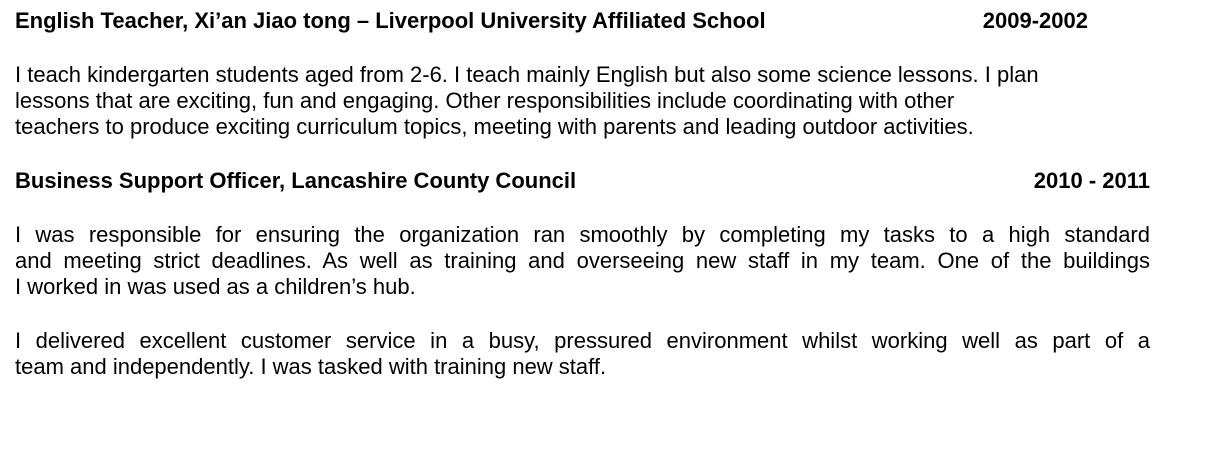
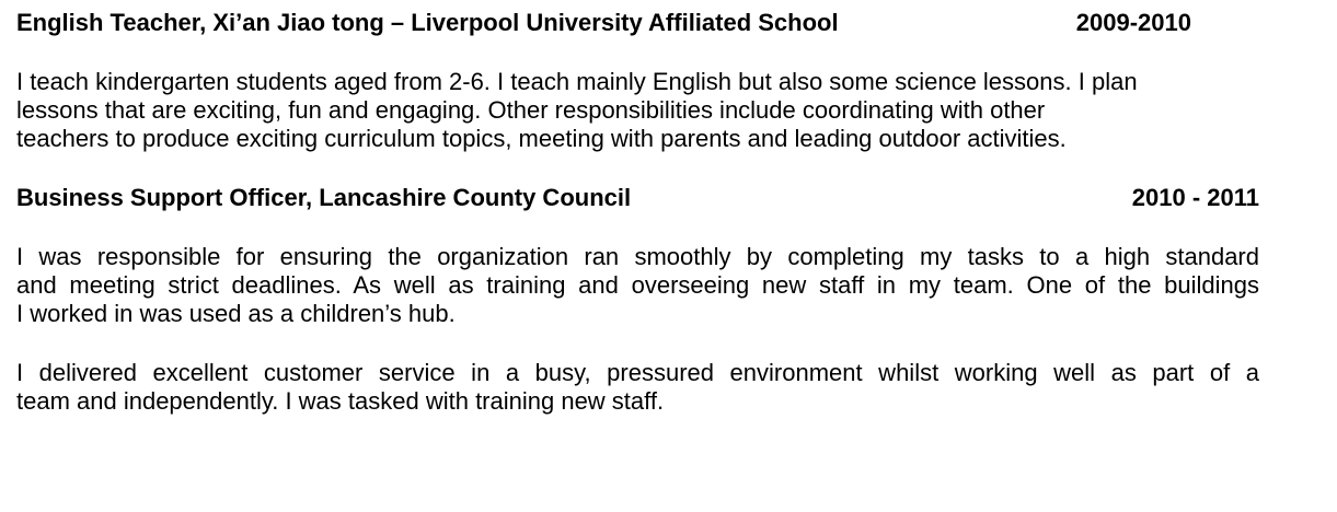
  English Teacher, Xi’an Jiao tong – Liverpool University Affiliated School
- 2009-2002
+ 2009-2010
  I teach kindergarten students aged from 2-6. I teach mainly English but also some science lessons. I plan
  lessons that are exciting, fun and engaging. Other responsibilities include coordinating with other
  teachers to produce exciting curriculum topics, meeting with parents and leading outdoor activities.
  Business Support Officer, Lancashire County Council
  2010 - 2011
  I was responsible for ensuring the organization ran smoothly by completing my tasks to a high standard
  and meeting strict deadlines. As well as training and overseeing new staff in my team. One of the buildings
  I worked in was used as a children’s hub.
  I delivered excellent customer service in a busy, pressured environment whilst working well as part of a
  team and independently. I was tasked with training new staff.
